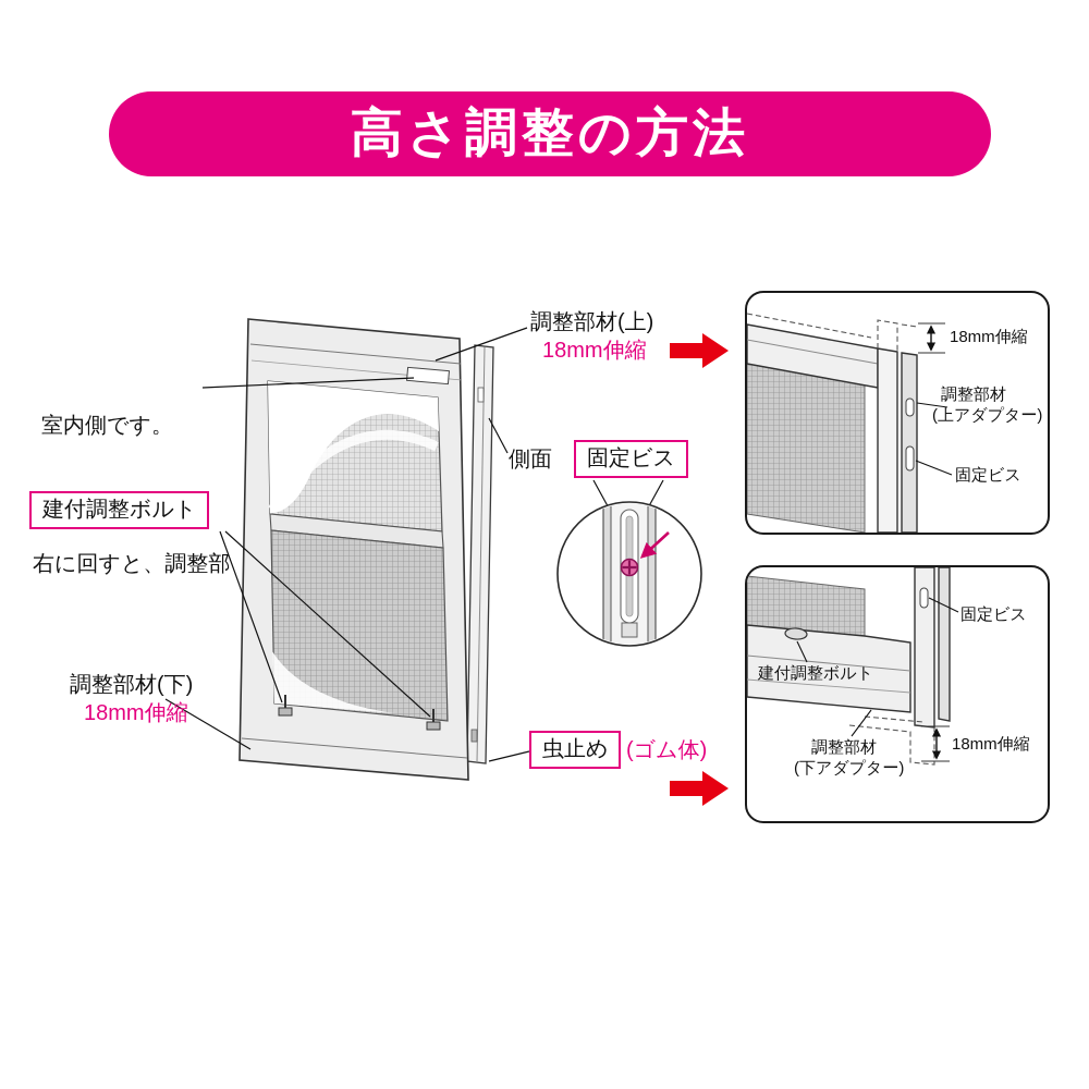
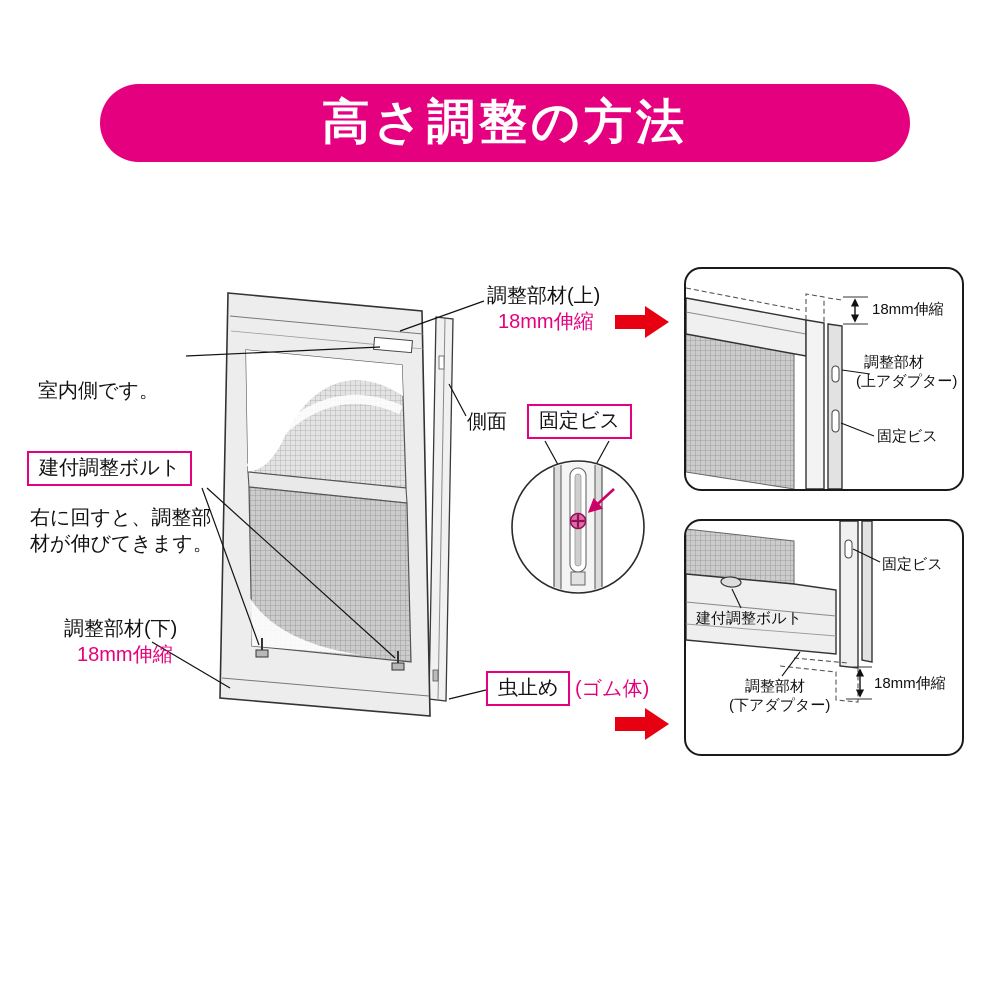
  高さ調整の方法
  室内側です。
  建付調整ボルト
  右に回すと、調整部
+ 材が伸びてきます。
  調整部材(下)
  18mm伸縮
  調整部材(上)
  18mm伸縮
  側面
  固定ビス
  虫止め
  (ゴム体)
  18mm伸縮
  調整部材
  (上アダプター)
  固定ビス
  固定ビス
  建付調整ボルト
  調整部材
  (下アダプター)
  18mm伸縮
